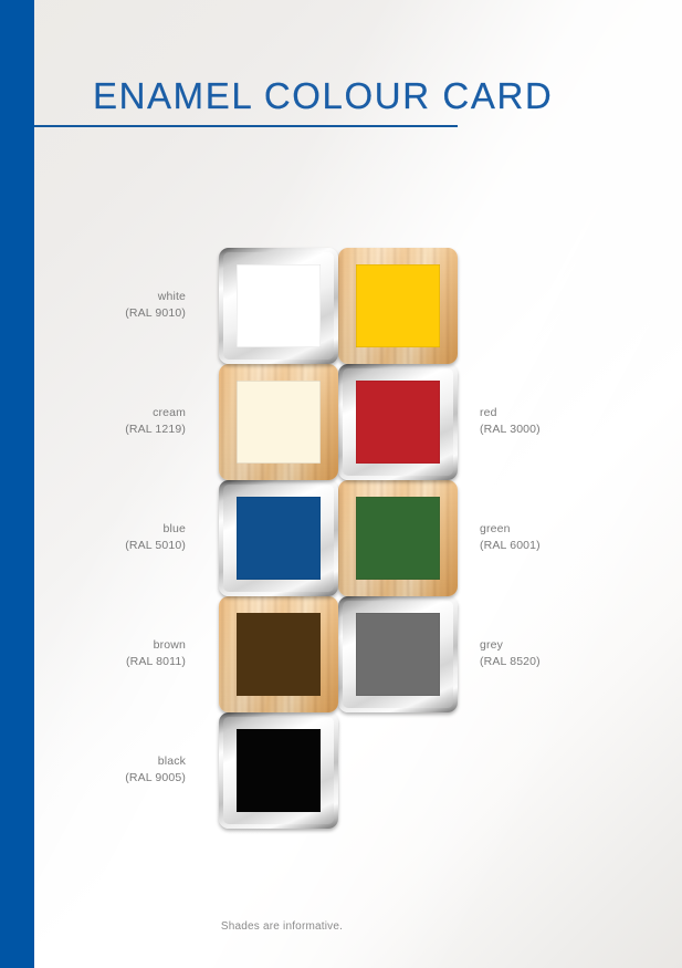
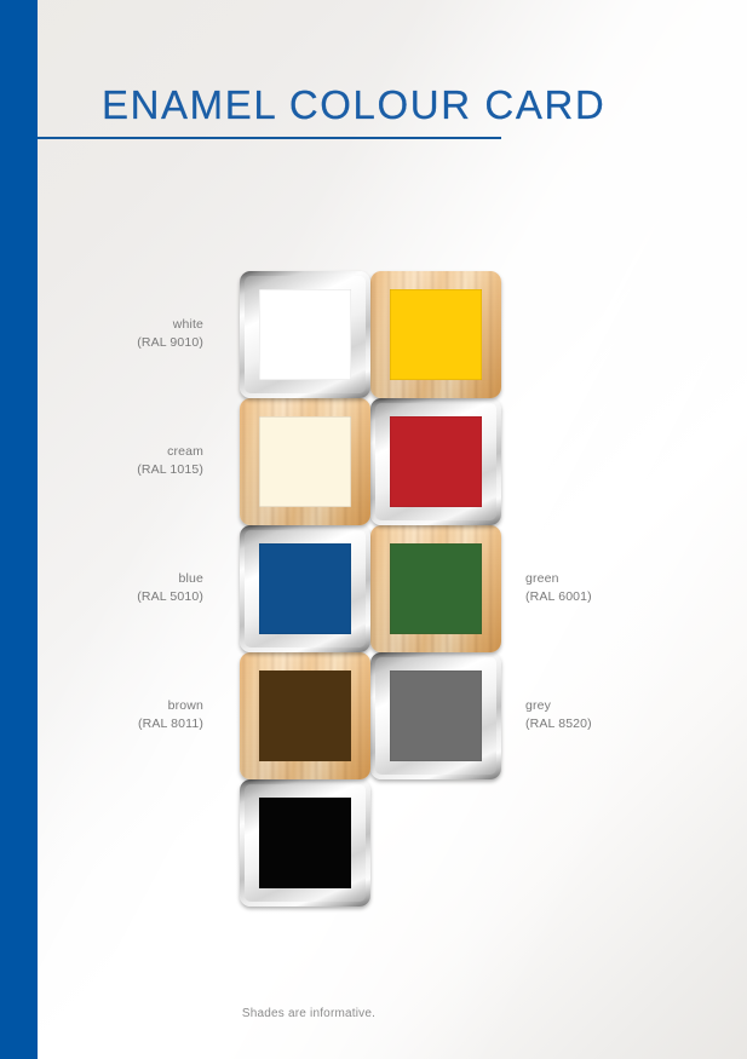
  ENAMEL COLOUR CARD
  white
  (RAL 9010)
  cream
- (RAL 1219)
+ (RAL 1015)
- red
- (RAL 3000)
  blue
  (RAL 5010)
  green
  (RAL 6001)
  brown
  (RAL 8011)
  grey
  (RAL 8520)
- black
- (RAL 9005)
  Shades are informative.
